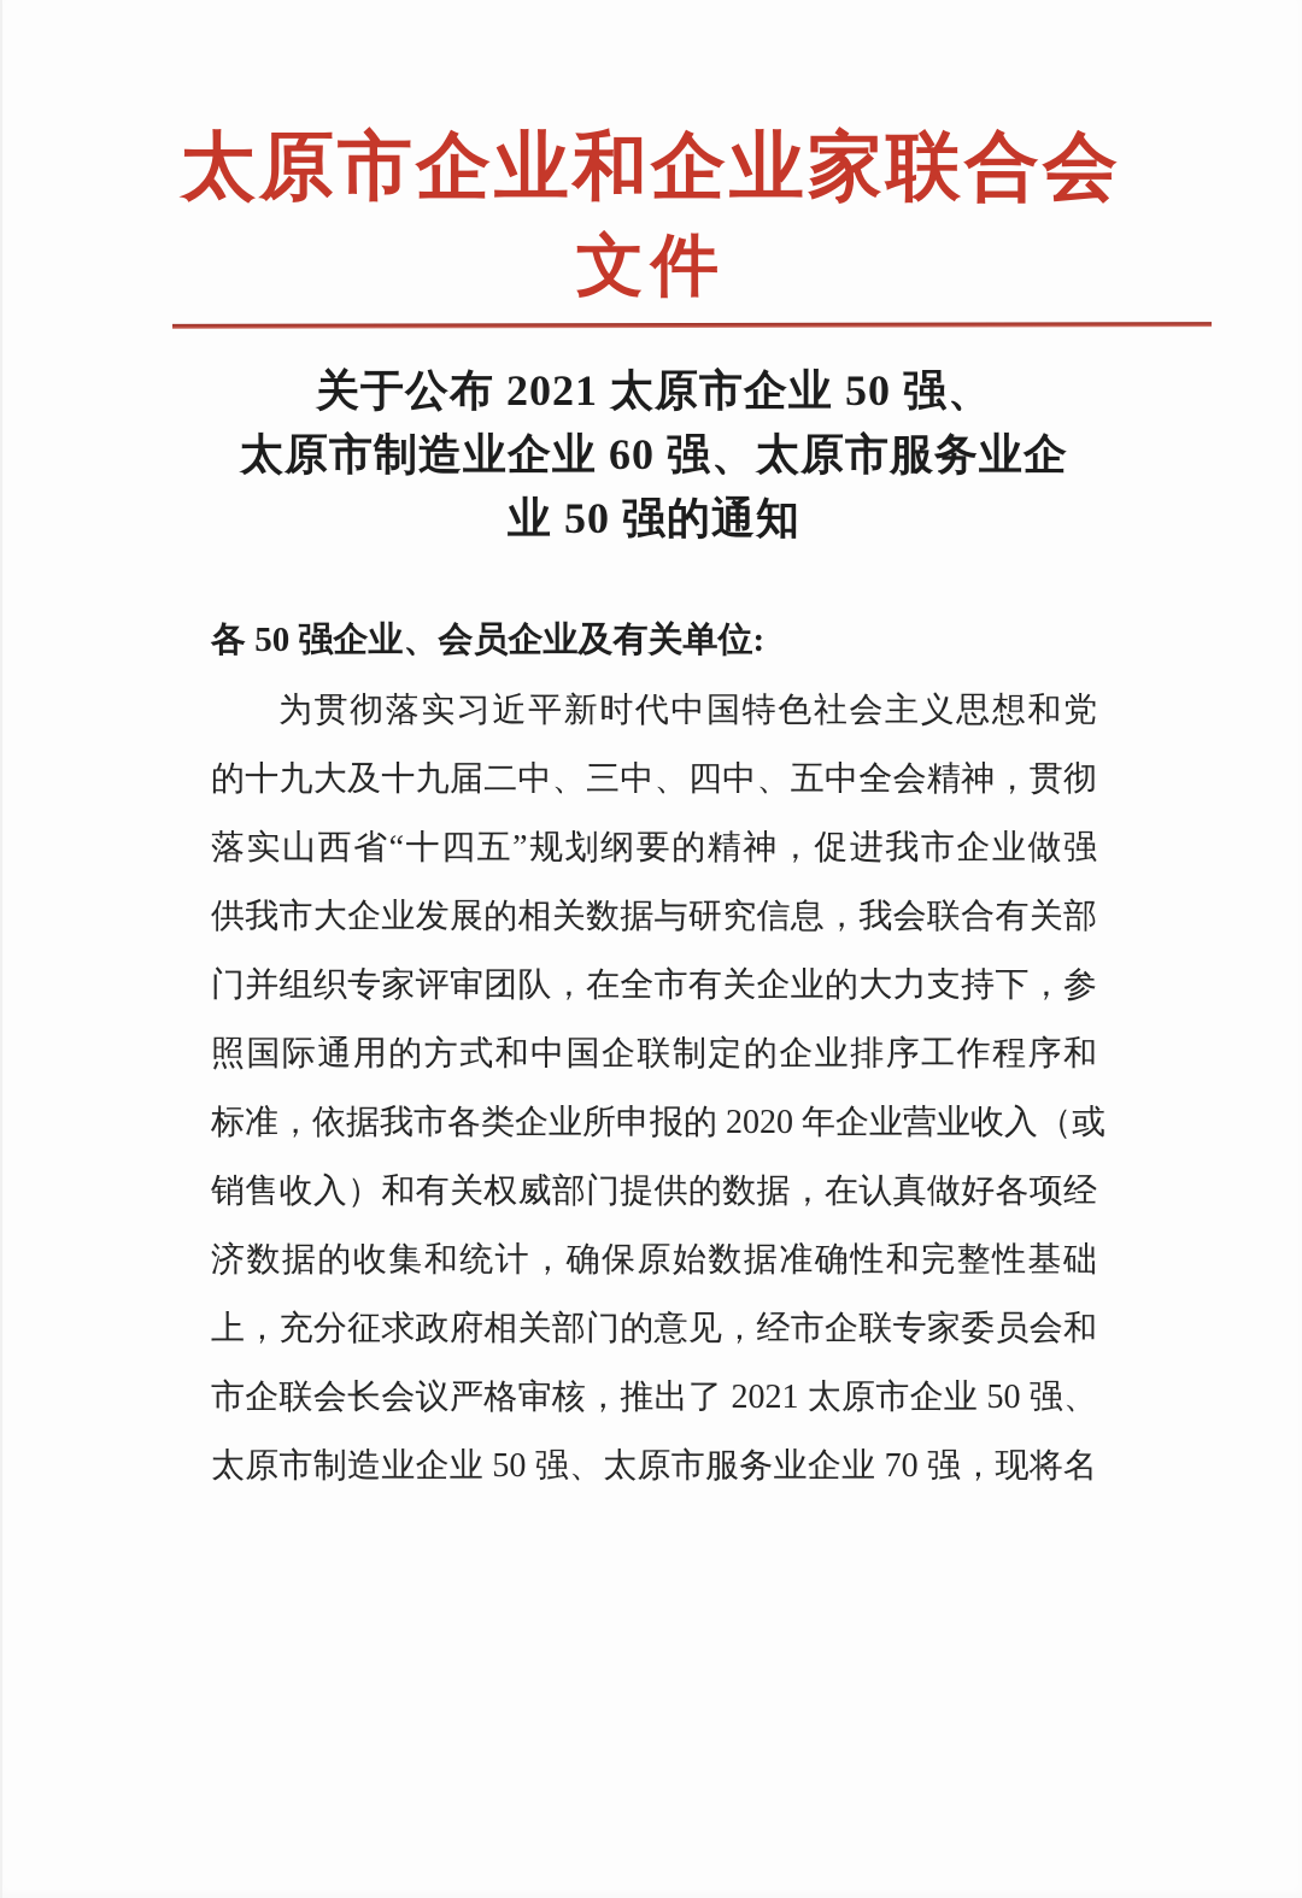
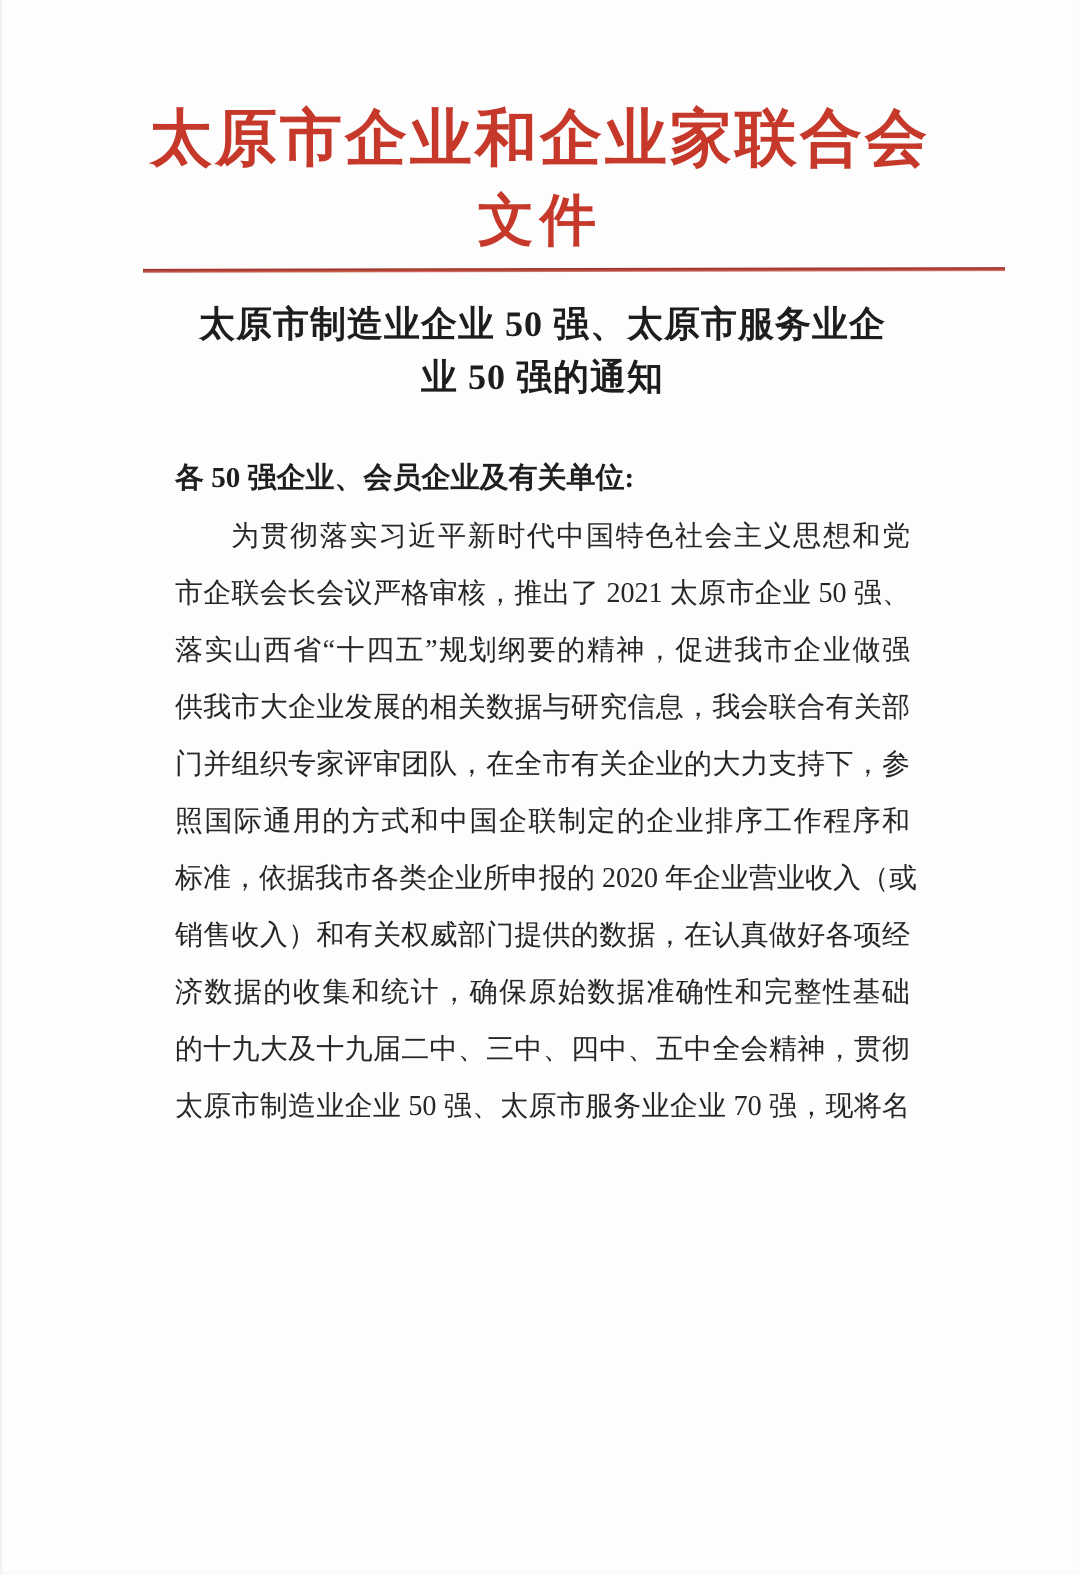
  太原市企业和企业家联合会
  文件
- 关于公布 2021 太原市企业 50 强、
- 太原市制造业企业 60 强、太原市服务业企
+ 太原市制造业企业 50 强、太原市服务业企
  业 50 强的通知
  各 50 强企业、会员企业及有关单位:
  为贯彻落实习近平新时代中国特色社会主义思想和党
- 的十九大及十九届二中、三中、四中、五中全会精神，贯彻
+ 市企联会长会议严格审核，推出了 2021 太原市企业 50 强、
  落实山西省“十四五”规划纲要的精神，促进我市企业做强
  供我市大企业发展的相关数据与研究信息，我会联合有关部
  门并组织专家评审团队，在全市有关企业的大力支持下，参
  照国际通用的方式和中国企联制定的企业排序工作程序和
  标准，依据我市各类企业所申报的 2020 年企业营业收入（或
  销售收入）和有关权威部门提供的数据，在认真做好各项经
  济数据的收集和统计，确保原始数据准确性和完整性基础
- 上，充分征求政府相关部门的意见，经市企联专家委员会和
- 市企联会长会议严格审核，推出了 2021 太原市企业 50 强、
+ 的十九大及十九届二中、三中、四中、五中全会精神，贯彻
  太原市制造业企业 50 强、太原市服务业企业 70 强，现将名
